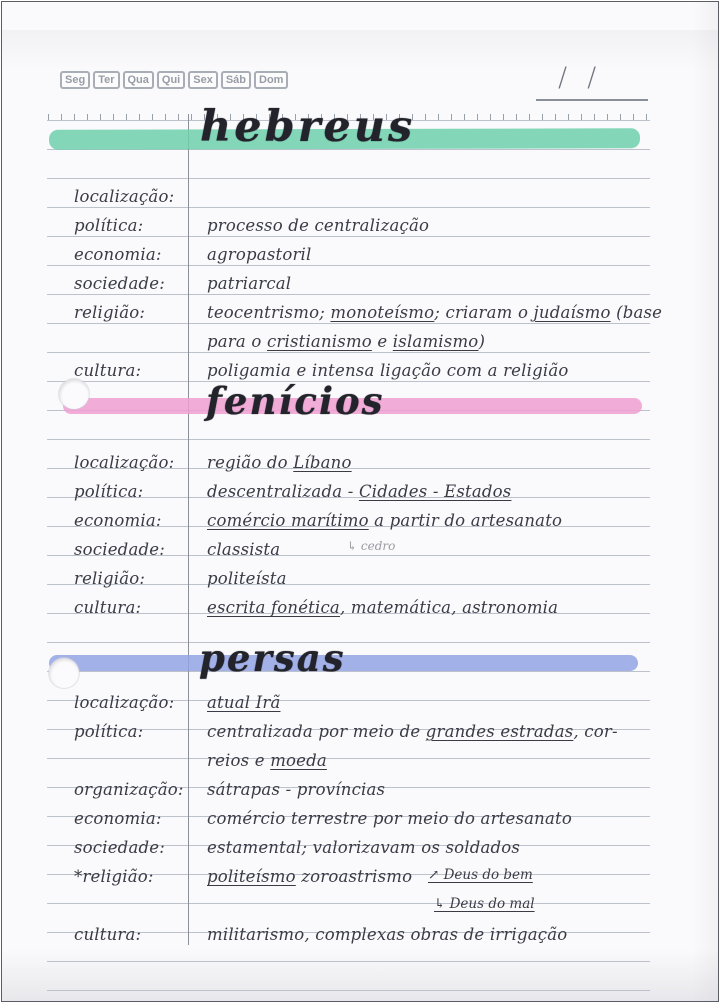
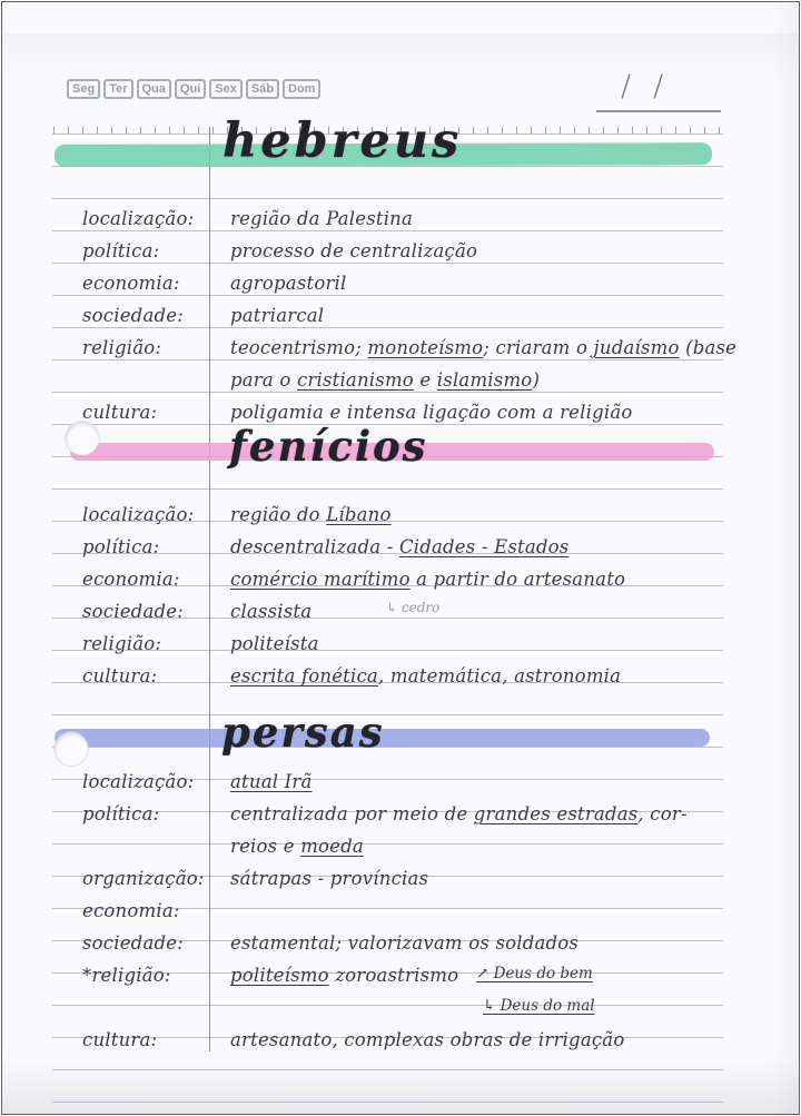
  Seg
  Ter
  Qua
  Qui
  Sex
  Sáb
  Dom
  /
  /
  hebreus
  fenícios
  persas
  localização:
+ região da Palestina
  política:
  processo de centralização
  economia:
  agropastoril
  sociedade:
  patriarcal
  religião:
  teocentrismo; monoteísmo; criaram o judaísmo (base
  para o cristianismo e islamismo)
  cultura:
  poligamia e intensa ligação com a religião
  localização:
  região do Líbano
  política:
  descentralizada - Cidades - Estados
  economia:
  comércio marítimo a partir do artesanato
  sociedade:
  classista
  religião:
  politeísta
  cultura:
  escrita fonética, matemática, astronomia
  localização:
  atual Irã
  política:
  centralizada por meio de grandes estradas, cor-
  reios e moeda
  organização:
  sátrapas - províncias
  economia:
- comércio terrestre por meio do artesanato
  sociedade:
  estamental; valorizavam os soldados
  *religião:
  politeísmo zoroastrismo
  cultura:
- militarismo, complexas obras de irrigação
+ artesanato, complexas obras de irrigação
  ↳ cedro
  ↗ Deus do bem
  ↳ Deus do mal
